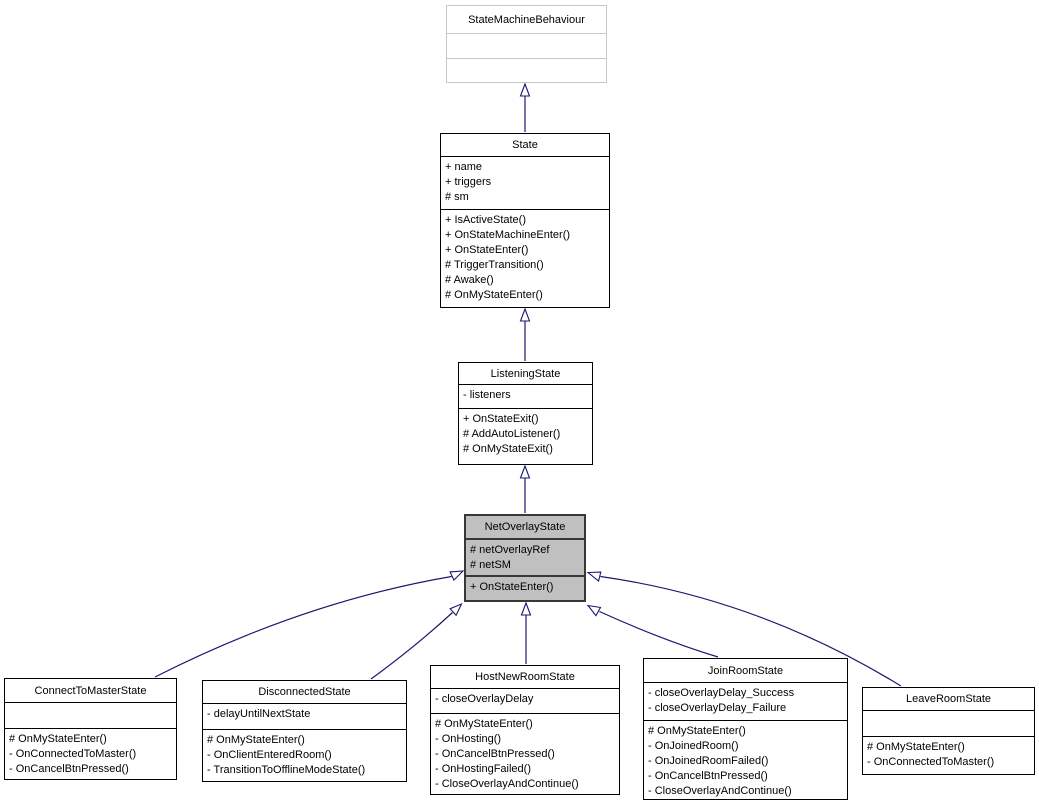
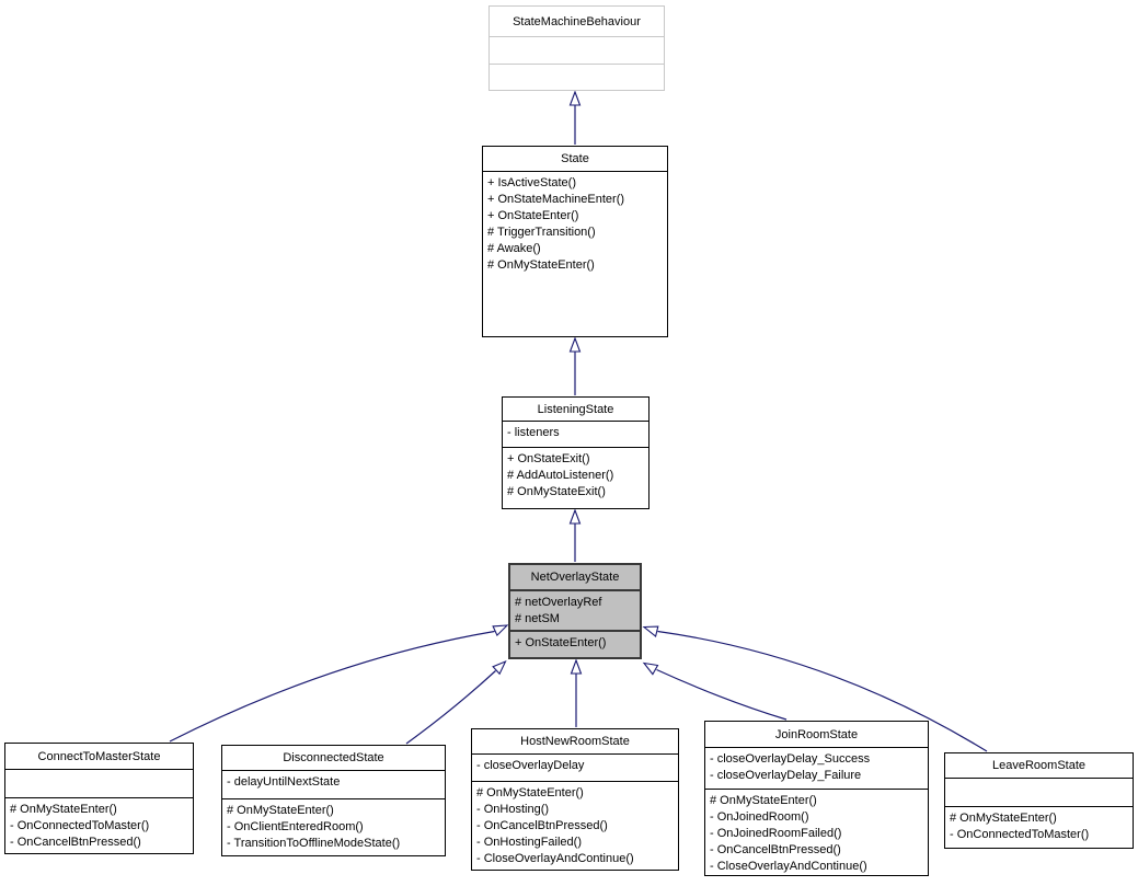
  StateMachineBehaviour
  State
- + name
- + triggers
- # sm
  + IsActiveState()
  + OnStateMachineEnter()
  + OnStateEnter()
  # TriggerTransition()
  # Awake()
  # OnMyStateEnter()
  ListeningState
  - listeners
  + OnStateExit()
  # AddAutoListener()
  # OnMyStateExit()
  NetOverlayState
  # netOverlayRef
  # netSM
  + OnStateEnter()
  ConnectToMasterState
  # OnMyStateEnter()
  - OnConnectedToMaster()
  - OnCancelBtnPressed()
  DisconnectedState
  - delayUntilNextState
  # OnMyStateEnter()
  - OnClientEnteredRoom()
  - TransitionToOfflineModeState()
  HostNewRoomState
  - closeOverlayDelay
  # OnMyStateEnter()
  - OnHosting()
  - OnCancelBtnPressed()
  - OnHostingFailed()
  - CloseOverlayAndContinue()
  JoinRoomState
  - closeOverlayDelay_Success
  - closeOverlayDelay_Failure
  # OnMyStateEnter()
  - OnJoinedRoom()
  - OnJoinedRoomFailed()
  - OnCancelBtnPressed()
  - CloseOverlayAndContinue()
  LeaveRoomState
  # OnMyStateEnter()
  - OnConnectedToMaster()
